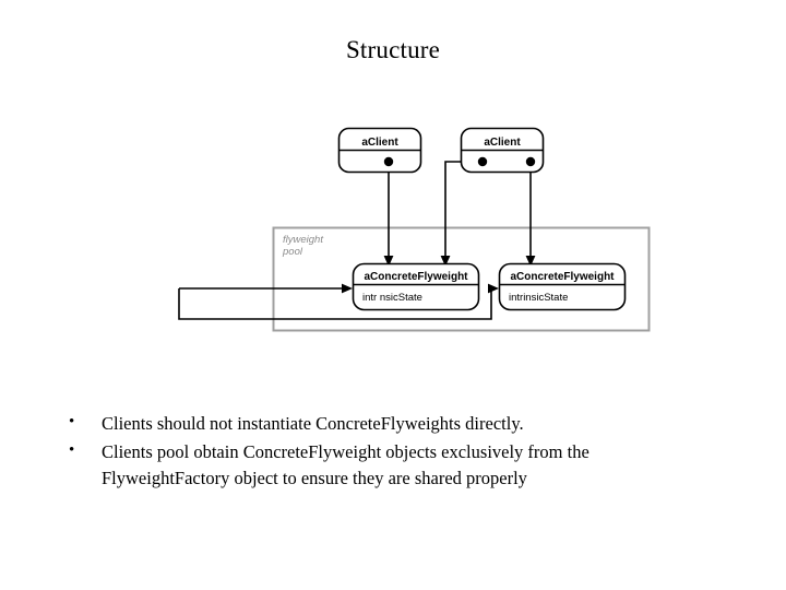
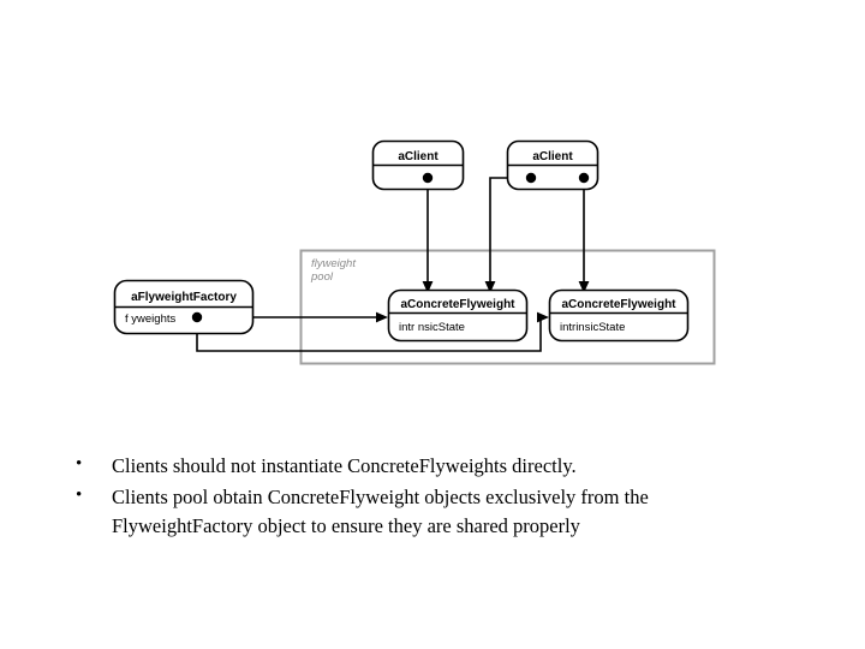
- Structure
  aClient
  aClient
+ aFlyweightFactory
+ f yweights
  aConcreteFlyweight
  intr nsicState
  aConcreteFlyweight
  intrinsicState
  flyweight
  pool
  •
  Clients should not instantiate ConcreteFlyweights directly.
  •
  Clients pool obtain ConcreteFlyweight objects exclusively from the FlyweightFactory object to ensure they are shared properly
